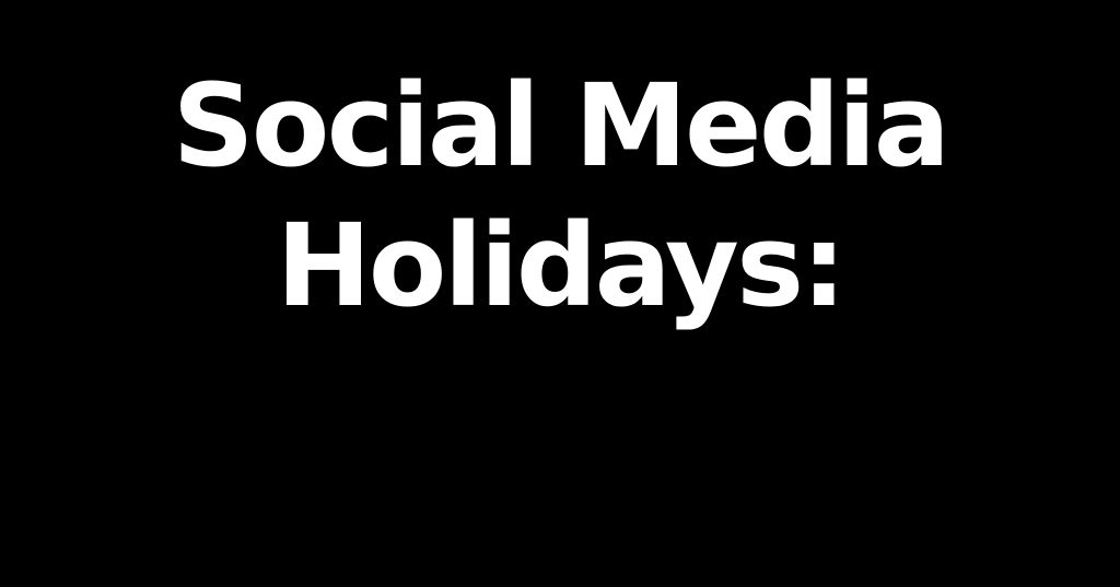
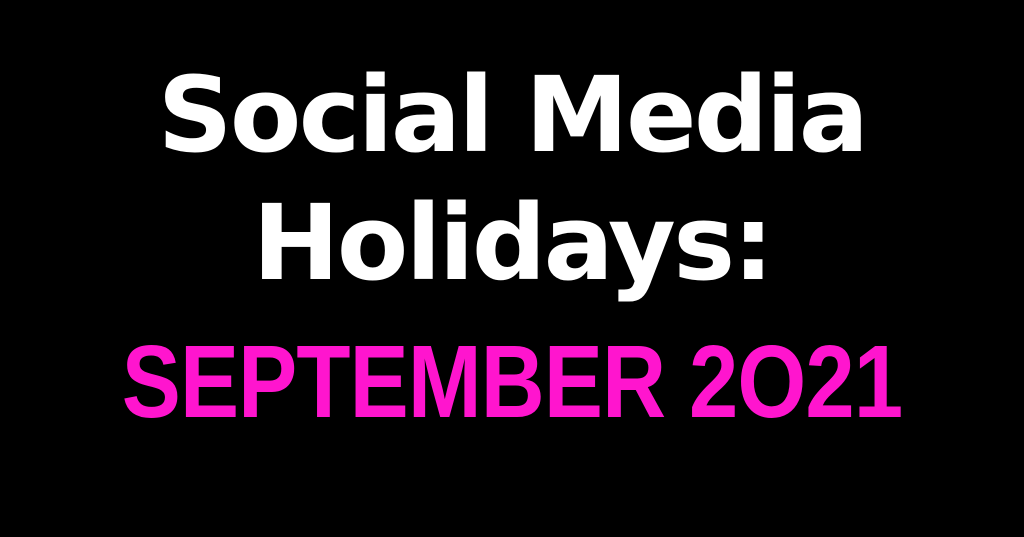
  Social Media
  Holidays:
+ SEPTEMBER 2O21
